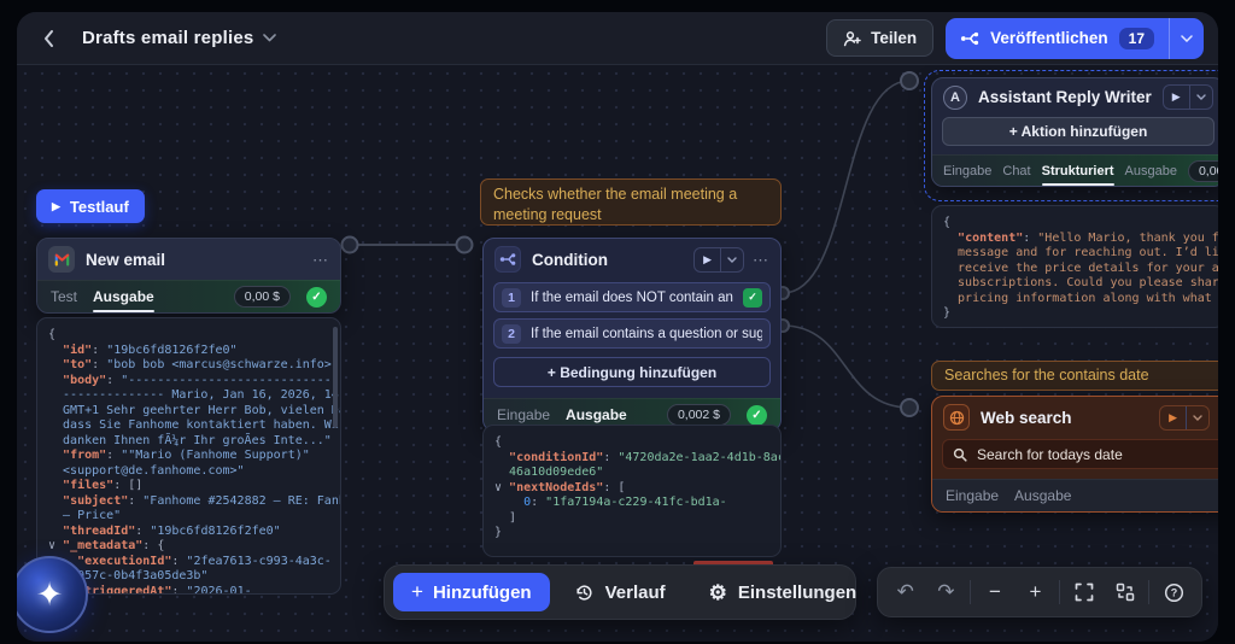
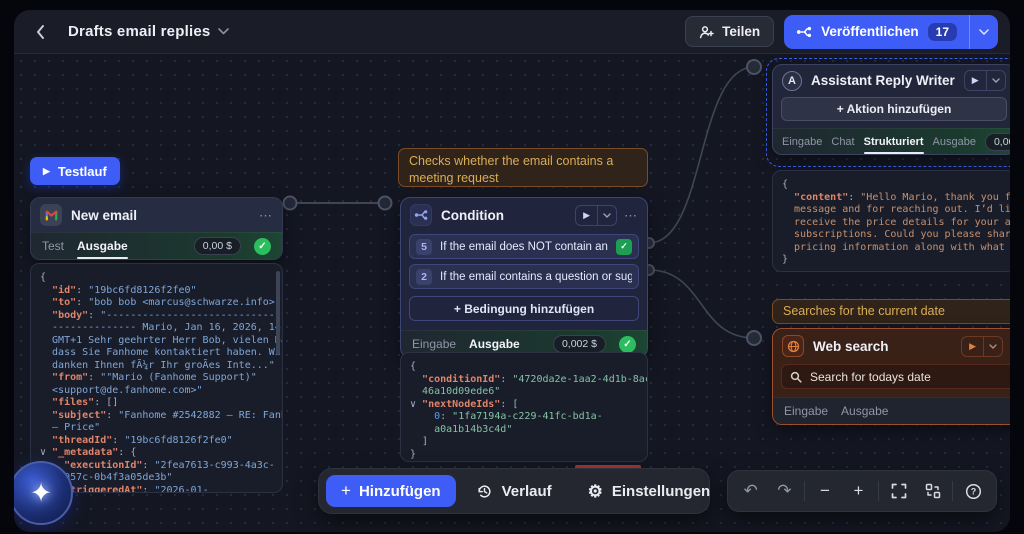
  Drafts email replies
  Teilen
  Veröffentlichen
  17
  ▶
  Testlauf
  New email
  ⋯
  Test
  Ausgabe
  0,00 $
  ✓
  {
  "id": "19bc6fd8126f2fe0"
  "to": "bob bob <marcus@schwarze.info>
  "body": "----------------------------
  -------------- Mario, Jan 16, 2026, 1
  GMT+1 Sehr geehrter Herr Bob, vielen
  dass Sie Fanhome kontaktiert haben. W
  danken Ihnen fÃ¼r Ihr groÃes Inte..."
  "from": ""Mario (Fanhome Support)"
  <support@de.fanhome.com>"
  "files": []
  "subject": "Fanhome #2542882 — RE: Fan
  — Price"
  "threadId": "19bc6fd8126f2fe0"
  ∨ "_metadata": {
  "executionId": "2fea7613-c993-4a3c-
  57c-0b4f3a05de3b"
  triggeredAt": "2026-01-
- Checks whether the email meeting a meeting request
+ Checks whether the email contains a meeting request
  Condition
  ▶
  ⋯
- 1
+ 5
  If the email does NOT contain an
  ✓
  2
  If the email contains a question or sug
  + Bedingung hinzufügen
  Eingabe
  Ausgabe
  0,002 $
  ✓
  {
  "conditionId": "4720da2e-1aa2-4d1b-8a
  46a10d09ede6"
  ∨ "nextNodeIds": [
  0: "1fa7194a-c229-41fc-bd1a-
+ a0a1b14b3c4d"
  ]
  }
  A
  Assistant Reply Writer
  ▶
  + Aktion hinzufügen
  Eingabe
  Chat
  Strukturiert
  Ausgabe
  {
  "content": "Hello Mario, thank you f
  message and for reaching out. I’d li
  receive the price details for your a
  subscriptions. Could you please shar
  pricing information along with what
  }
- Searches for the contains date
+ Searches for the current date
  Web search
  ▶
  Search for todays date
  Eingabe
  Ausgabe
  +
  Hinzufügen
  Verlauf
  ⚙
  Einstellungen
  ↶
  ↷
  −
  +
  ?
  ✦
